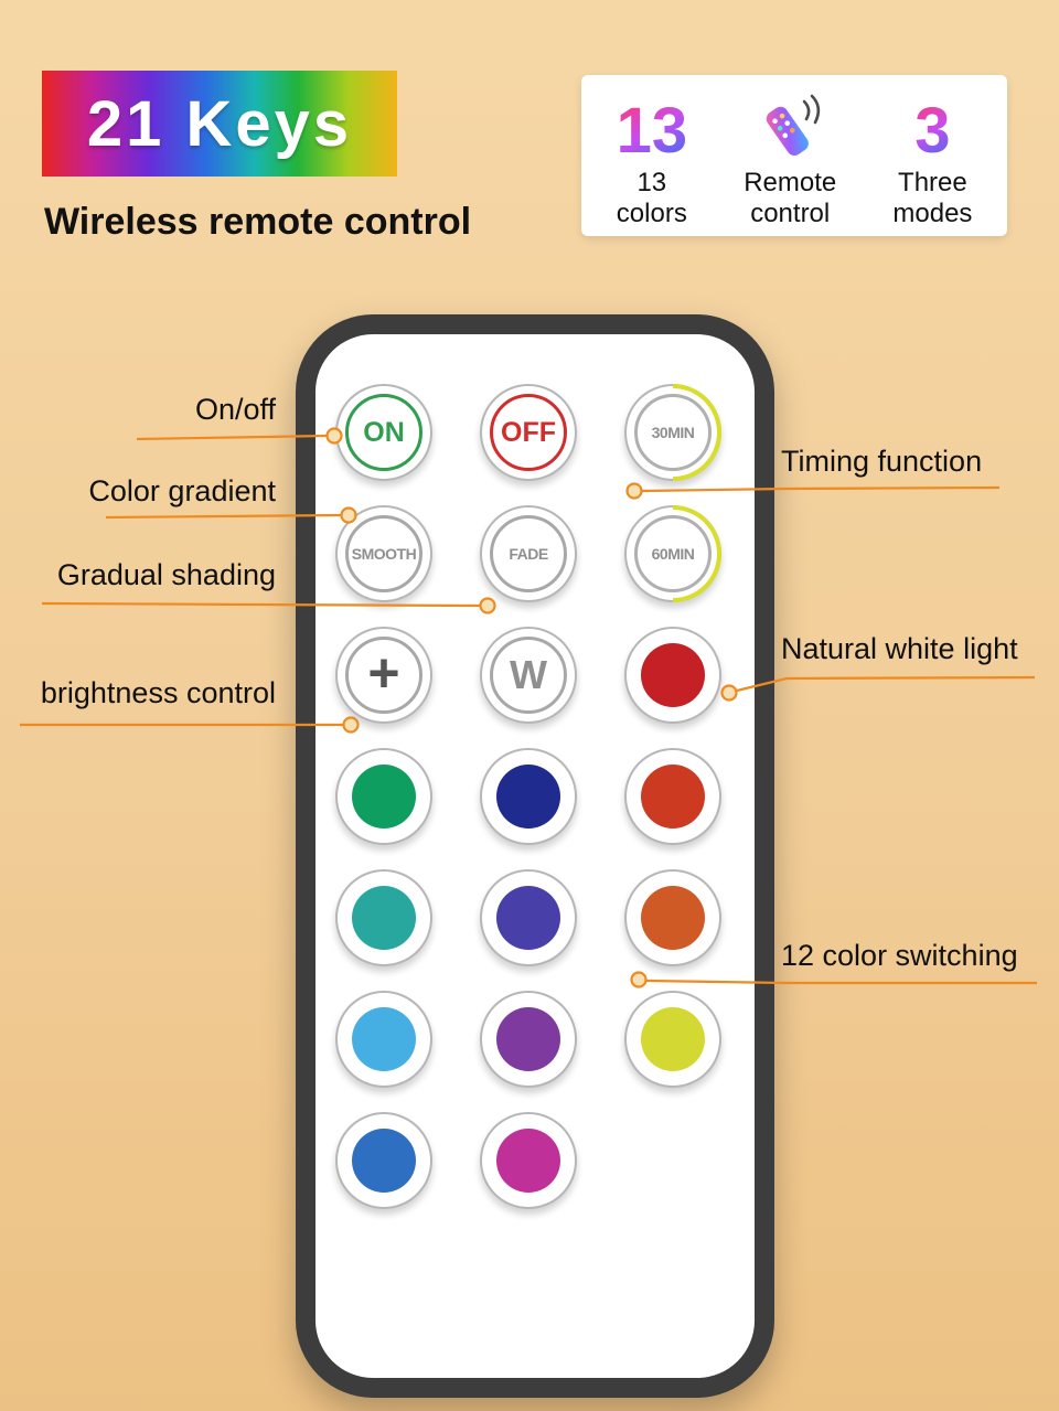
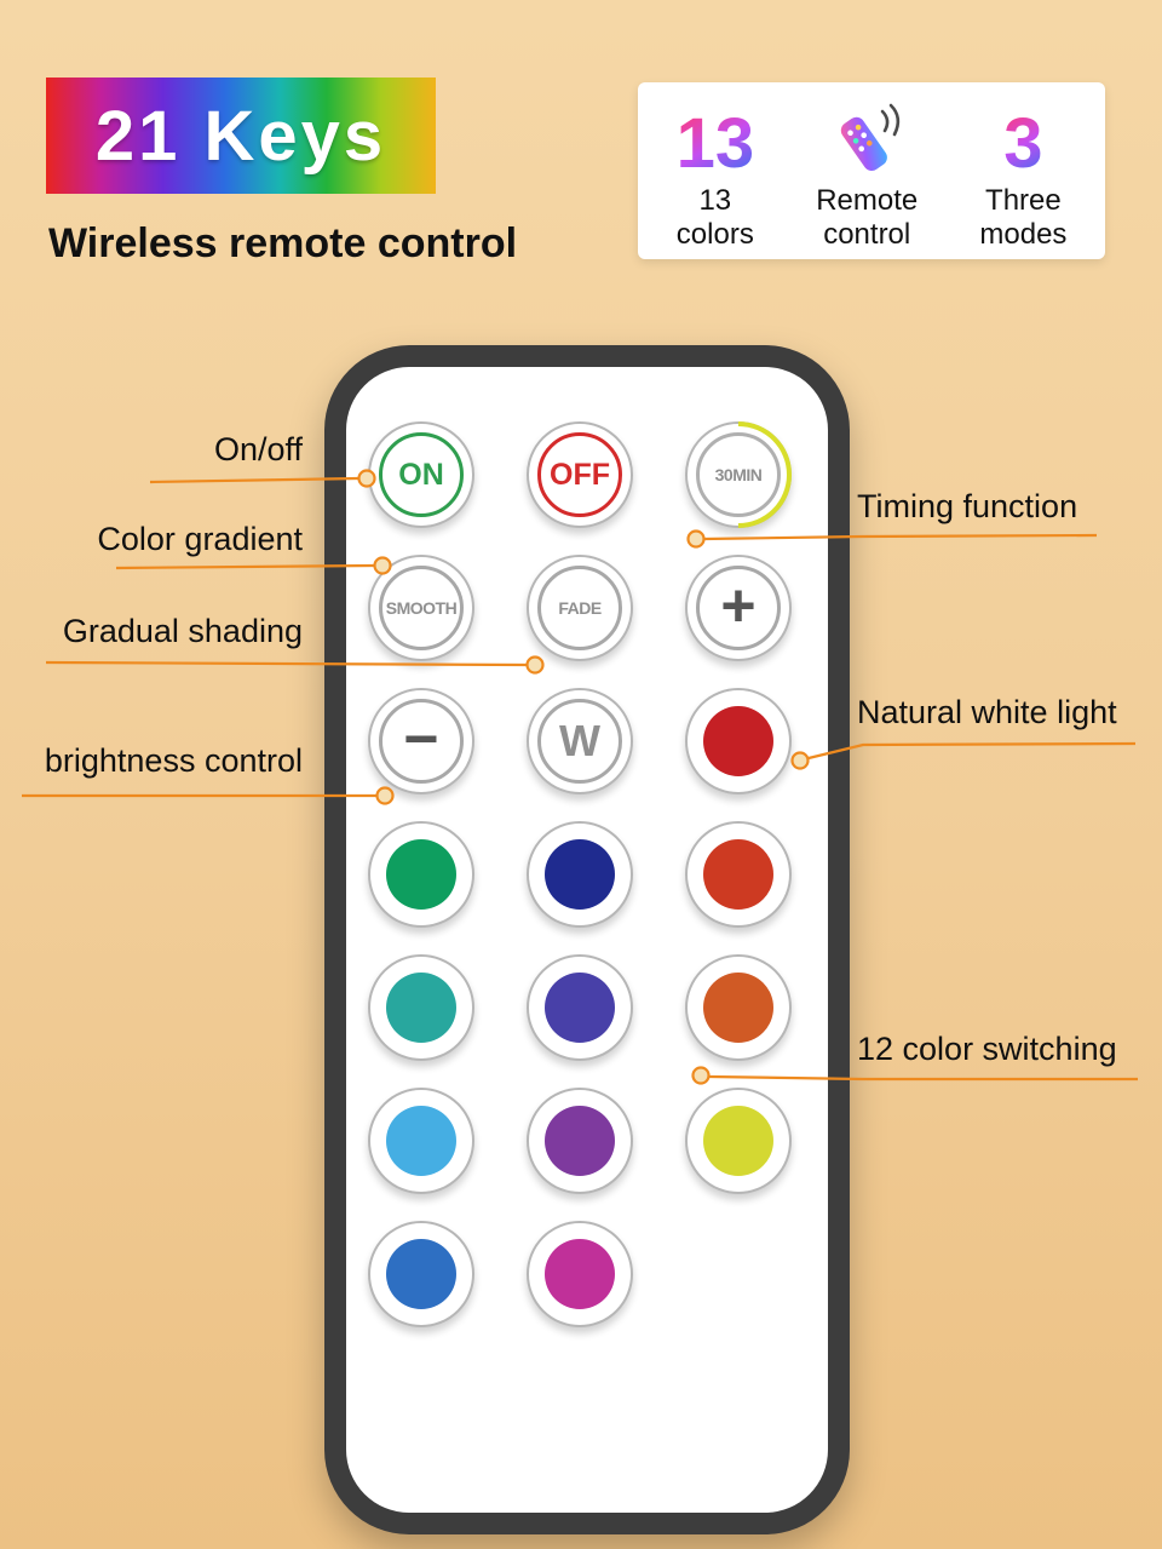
  21 Keys
  Wireless remote control
  13
  13
  colors
  Remote
  control
  3
  Three
  modes
  ON
  OFF
  30MIN
  SMOOTH
  FADE
- 60MIN
  +
+ −
  W
  On/off
  Color gradient
  Gradual shading
  brightness control
  Timing function
  Natural white light
  12 color switching
